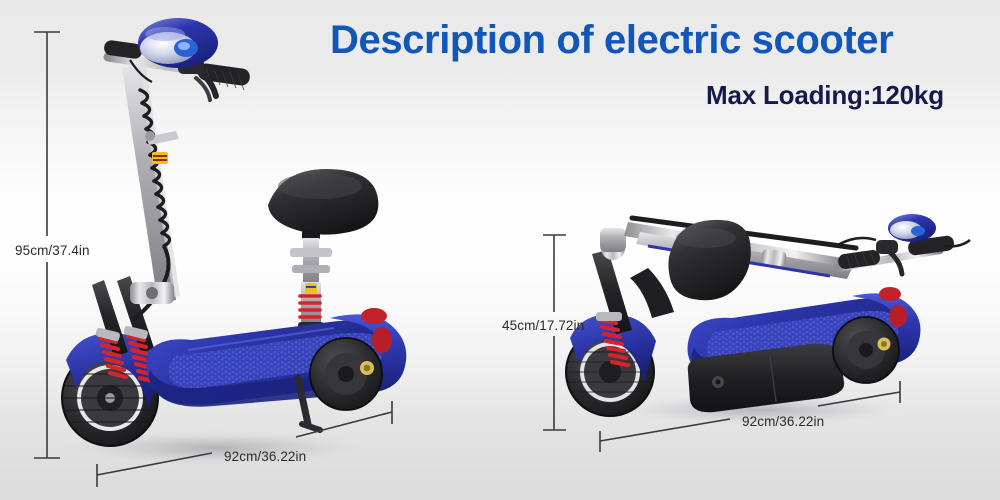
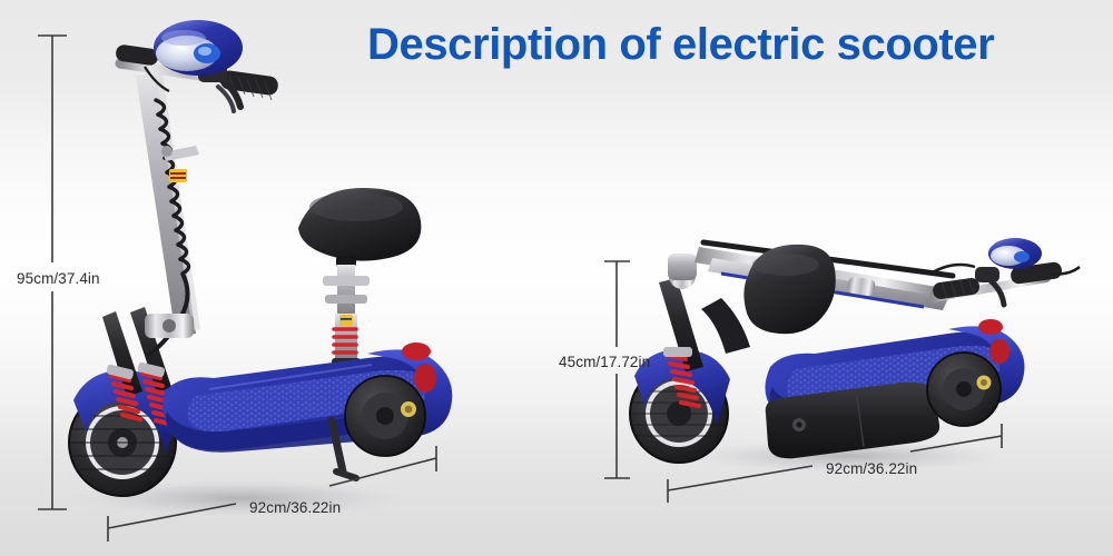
  Description of electric scooter
- Max Loading:120kg
  95cm/37.4in
  92cm/36.22in
  45cm/17.72in
  92cm/36.22in
